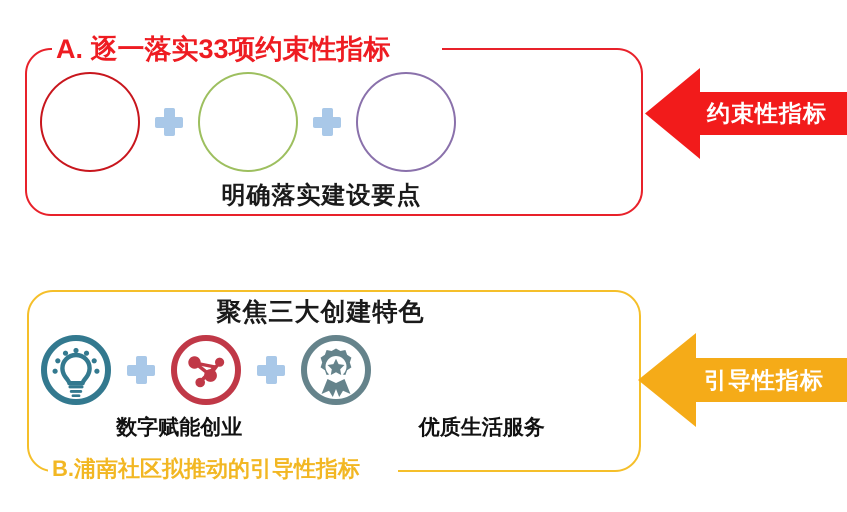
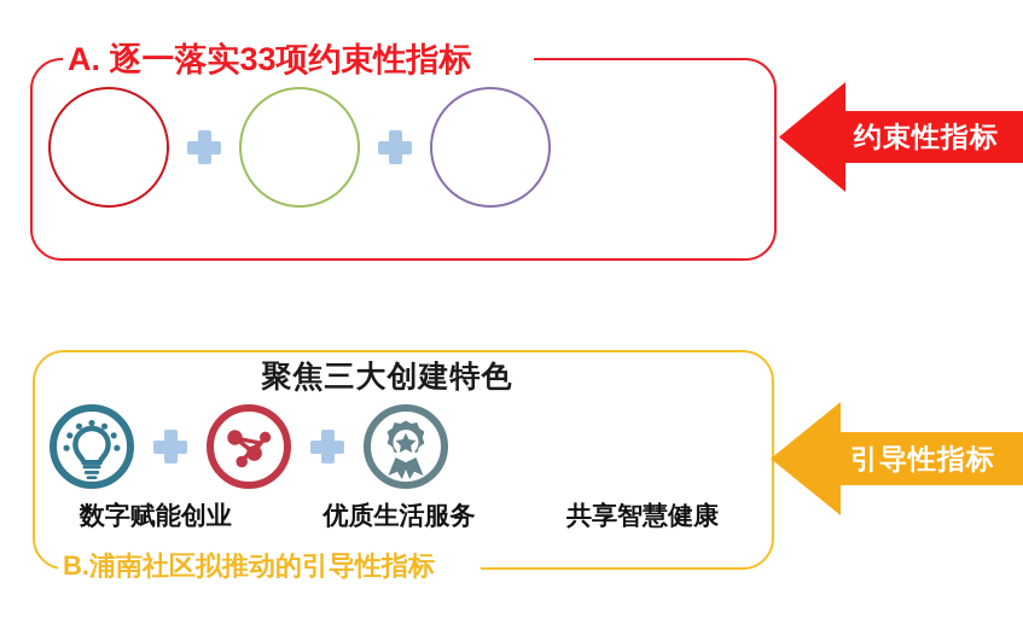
  A. 逐一落实33项约束性指标
- 明确落实建设要点
  约束性指标
  B.浦南社区拟推动的引导性指标
  聚焦三大创建特色
  数字赋能创业
  优质生活服务
+ 共享智慧健康
  引导性指标
